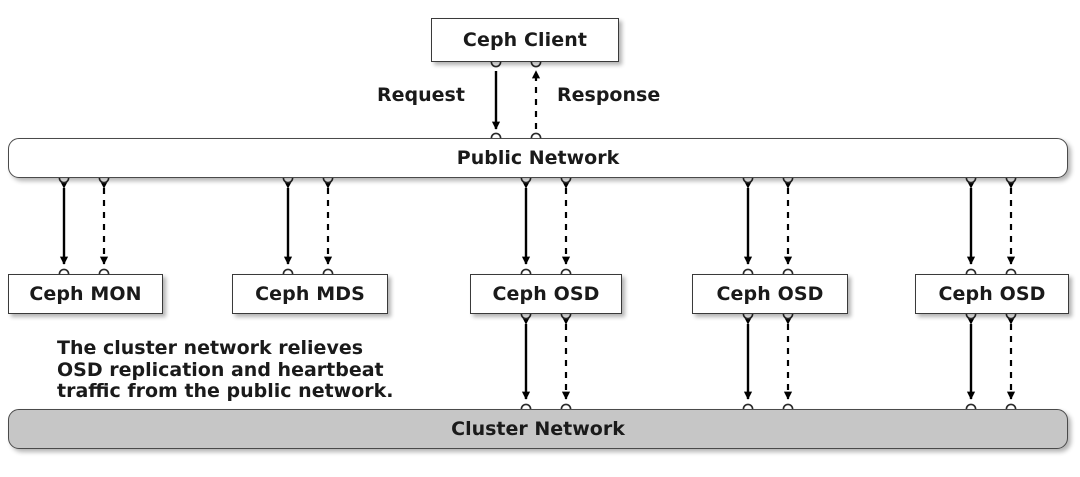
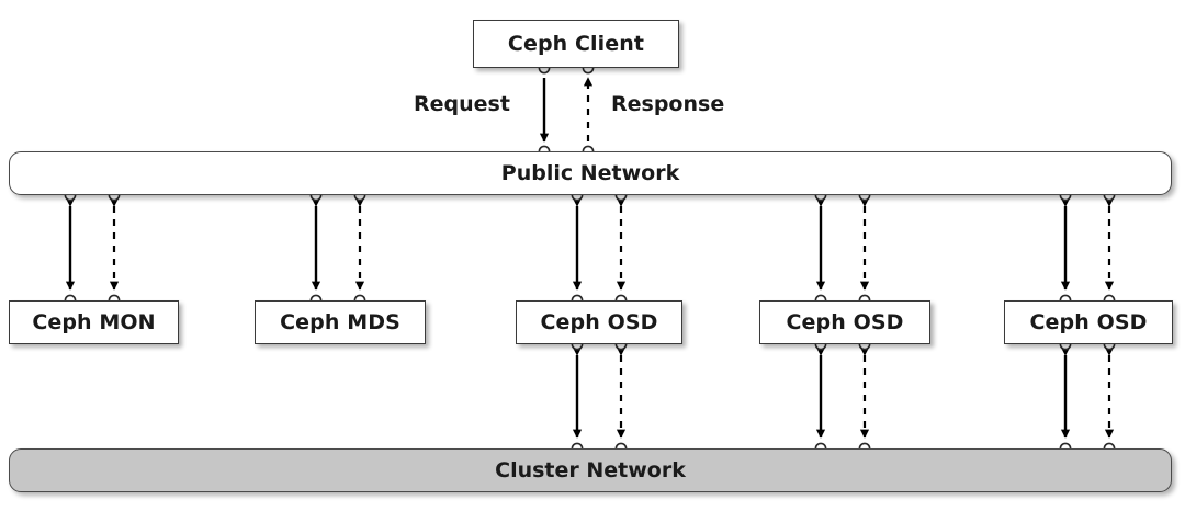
  Ceph Client
  Public Network
  Cluster Network
  Ceph MON
  Ceph MDS
  Ceph OSD
  Ceph OSD
  Ceph OSD
  Request
  Response
- The cluster network relieves
- OSD replication and heartbeat
- traffic from the public network.
